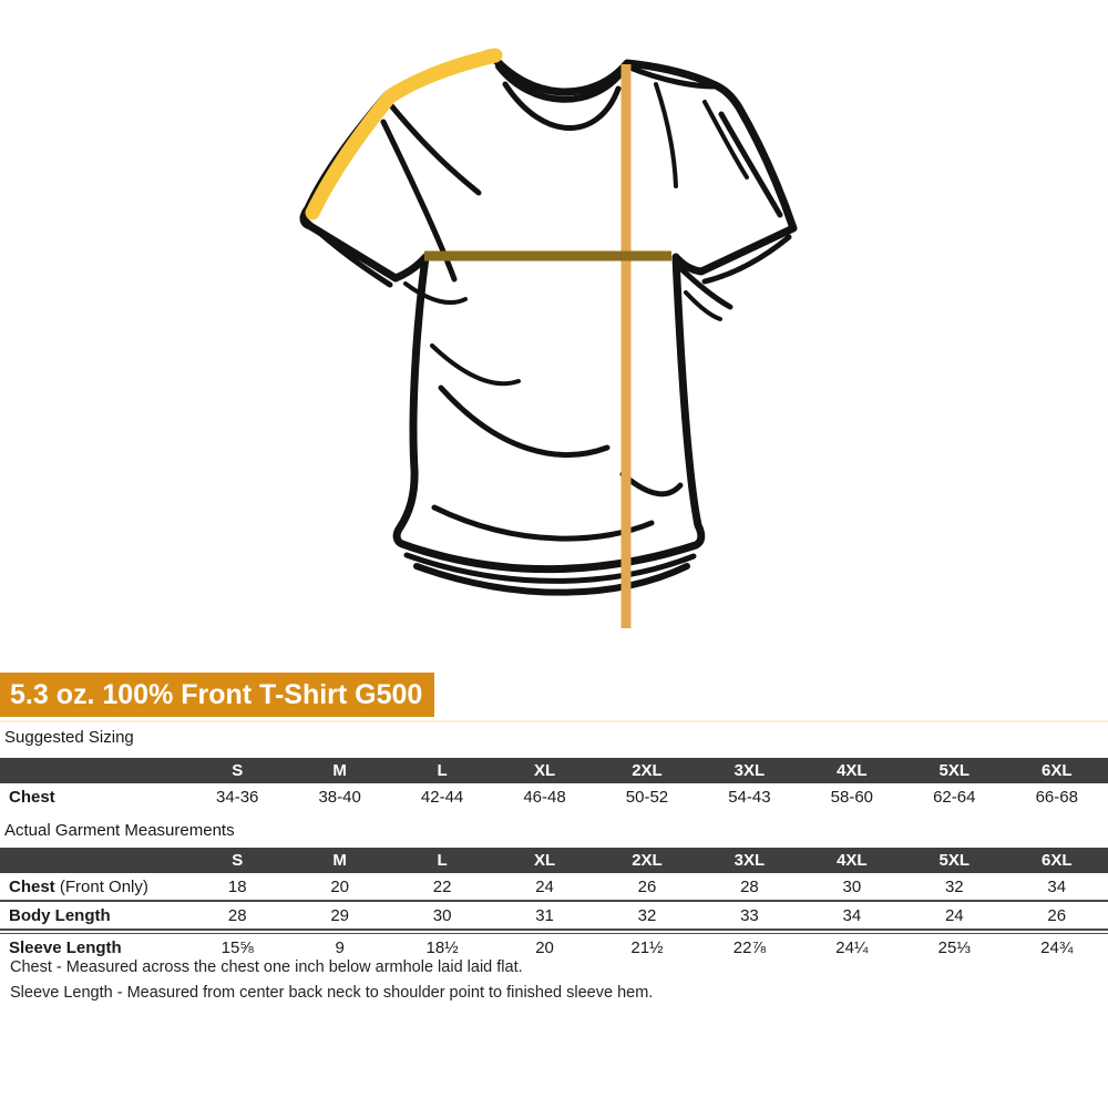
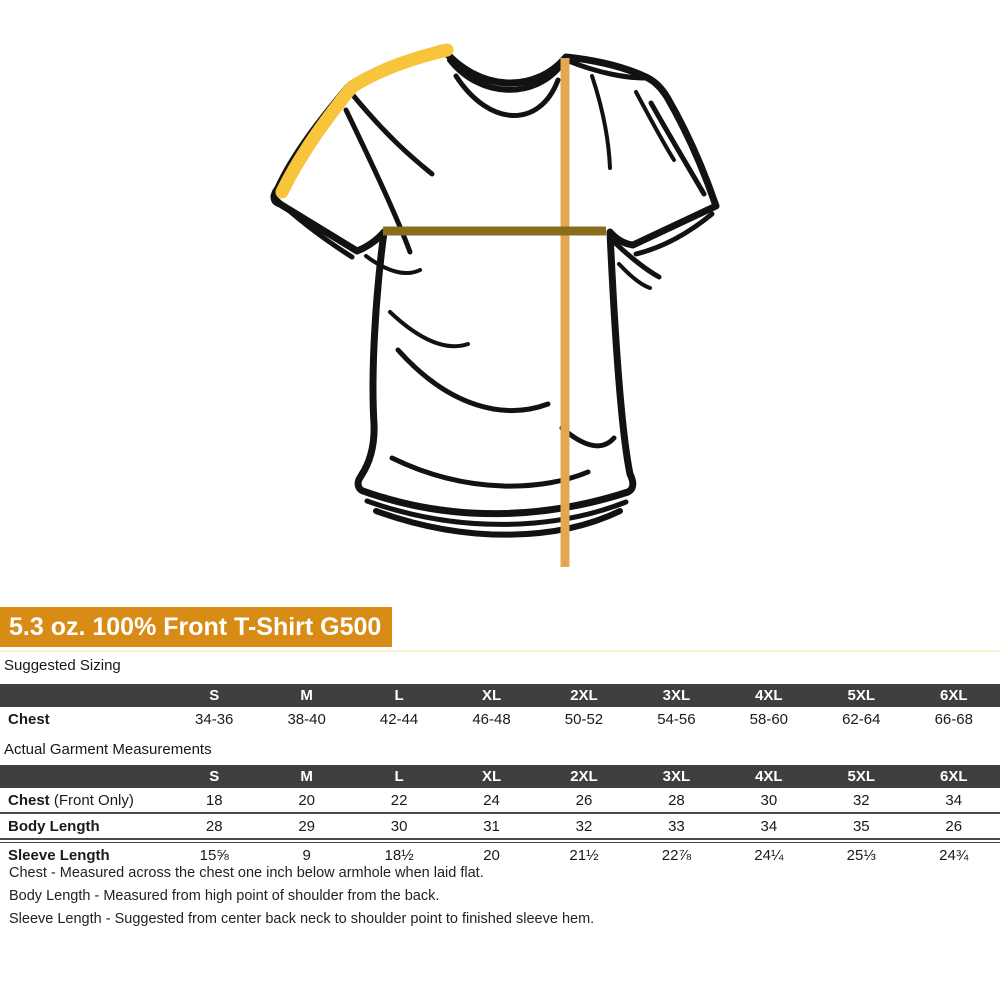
  5.3 oz. 100% Front T-Shirt G500
  Suggested Sizing
  	S	M	L	XL	2XL	3XL	4XL	5XL	6XL
- Chest	34-36	38-40	42-44	46-48	50-52	54-43	58-60	62-64	66-68
+ Chest	34-36	38-40	42-44	46-48	50-52	54-56	58-60	62-64	66-68
  Actual Garment Measurements
  	S	M	L	XL	2XL	3XL	4XL	5XL	6XL
  Chest (Front Only)	18	20	22	24	26	28	30	32	34
- Body Length	28	29	30	31	32	33	34	24	26
+ Body Length	28	29	30	31	32	33	34	35	26
  Sleeve Length	15⅝	9	18½	20	21½	22⅞	24¼	25⅓	24¾
- Chest - Measured across the chest one inch below armhole laid laid flat.
+ Chest - Measured across the chest one inch below armhole when laid flat.
+ Body Length - Measured from high point of shoulder from the back.
- Sleeve Length - Measured from center back neck to shoulder point to finished sleeve hem.
+ Sleeve Length - Suggested from center back neck to shoulder point to finished sleeve hem.
